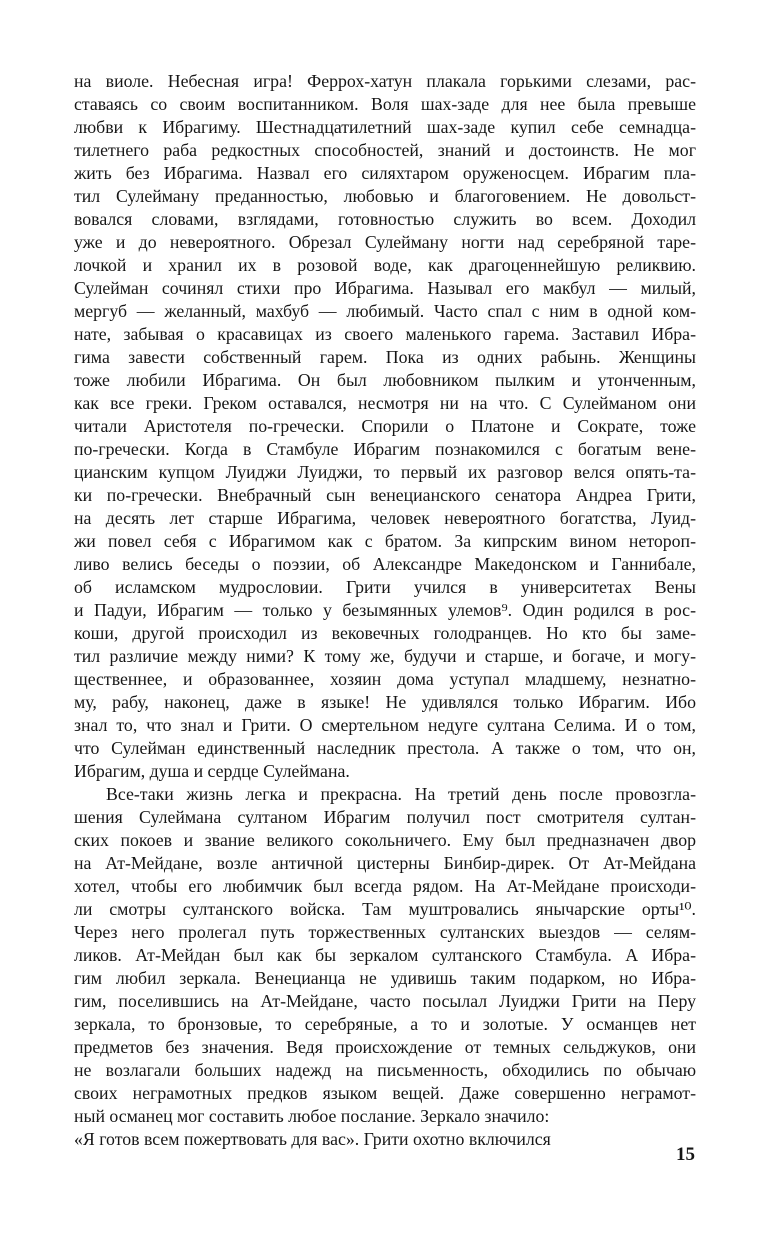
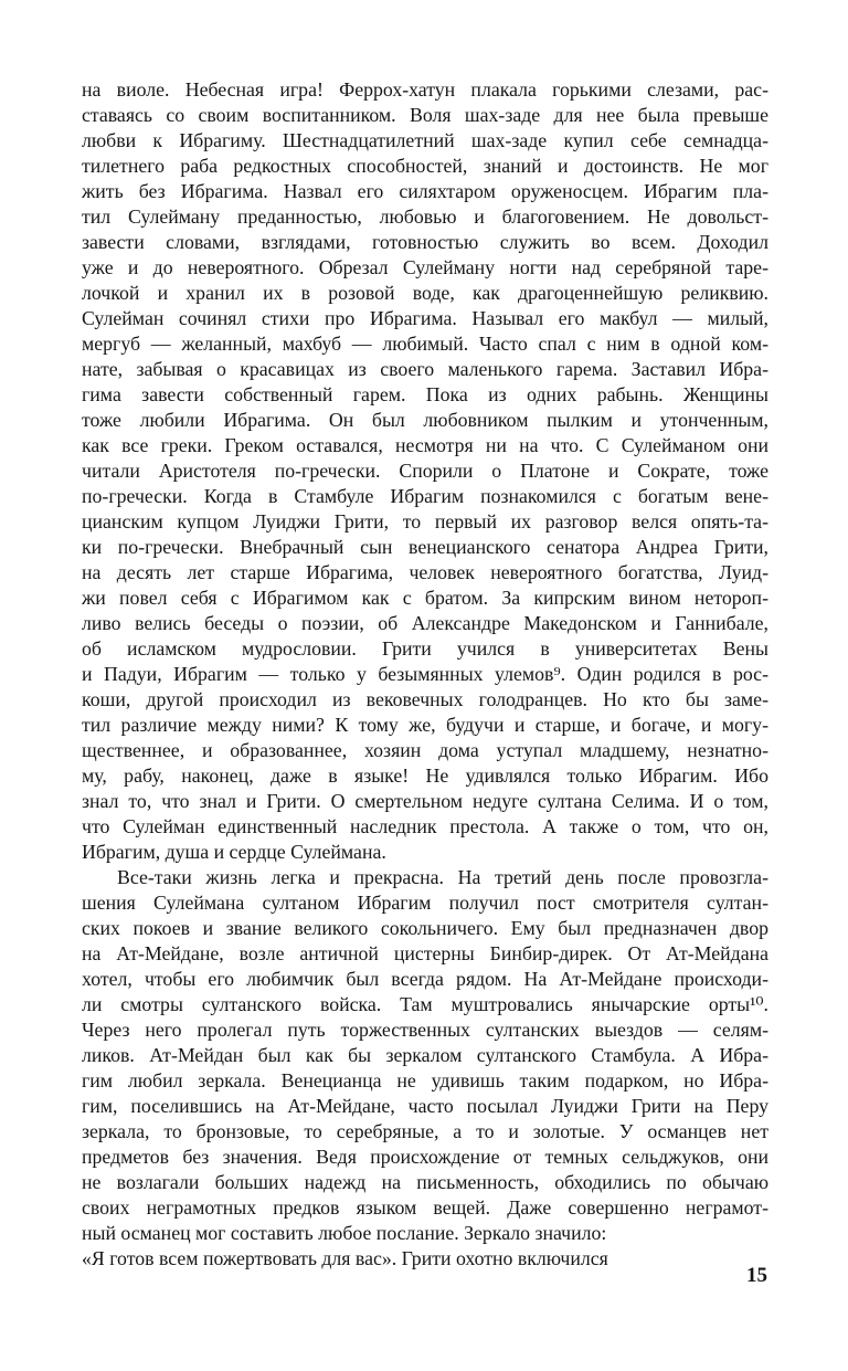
  на виоле. Небесная игра! Феррох-хатун плакала горькими слезами, рас-
  ставаясь со своим воспитанником. Воля шах-заде для нее была превыше
  любви к Ибрагиму. Шестнадцатилетний шах-заде купил себе семнадца-
  тилетнего раба редкостных способностей, знаний и достоинств. Не мог
  жить без Ибрагима. Назвал его силяхтаром оруженосцем. Ибрагим пла-
  тил Сулейману преданностью, любовью и благоговением. Не довольст-
- вовался словами, взглядами, готовностью служить во всем. Доходил
+ завести словами, взглядами, готовностью служить во всем. Доходил
  уже и до невероятного. Обрезал Сулейману ногти над серебряной таре-
  лочкой и хранил их в розовой воде, как драгоценнейшую реликвию.
  Сулейман сочинял стихи про Ибрагима. Называл его макбул — милый,
  мергуб — желанный, махбуб — любимый. Часто спал с ним в одной ком-
  нате, забывая о красавицах из своего маленького гарема. Заставил Ибра-
  гима завести собственный гарем. Пока из одних рабынь. Женщины
  тоже любили Ибрагима. Он был любовником пылким и утонченным,
  как все греки. Греком оставался, несмотря ни на что. С Сулейманом они
  читали Аристотеля по-гречески. Спорили о Платоне и Сократе, тоже
  по-гречески. Когда в Стамбуле Ибрагим познакомился с богатым вене-
- цианским купцом Луиджи Луиджи, то первый их разговор велся опять-та-
+ цианским купцом Луиджи Грити, то первый их разговор велся опять-та-
  ки по-гречески. Внебрачный сын венецианского сенатора Андреа Грити,
  на десять лет старше Ибрагима, человек невероятного богатства, Луид-
  жи повел себя с Ибрагимом как с братом. За кипрским вином нетороп-
  ливо велись беседы о поэзии, об Александре Македонском и Ганнибале,
  об исламском мудрословии. Грити учился в университетах Вены
  и Падуи, Ибрагим — только у безымянных улемов⁹. Один родился в рос-
  коши, другой происходил из вековечных голодранцев. Но кто бы заме-
  тил различие между ними? К тому же, будучи и старше, и богаче, и могу-
  щественнее, и образованнее, хозяин дома уступал младшему, незнатно-
  му, рабу, наконец, даже в языке! Не удивлялся только Ибрагим. Ибо
  знал то, что знал и Грити. О смертельном недуге султана Селима. И о том,
  что Сулейман единственный наследник престола. А также о том, что он,
  Ибрагим, душа и сердце Сулеймана.
  Все-таки жизнь легка и прекрасна. На третий день после провозгла-
  шения Сулеймана султаном Ибрагим получил пост смотрителя султан-
  ских покоев и звание великого сокольничего. Ему был предназначен двор
  на Ат-Мейдане, возле античной цистерны Бинбир-дирек. От Ат-Мейдана
  хотел, чтобы его любимчик был всегда рядом. На Ат-Мейдане происходи-
  ли смотры султанского войска. Там муштровались янычарские орты¹⁰.
  Через него пролегал путь торжественных султанских выездов — селям-
  ликов. Ат-Мейдан был как бы зеркалом султанского Стамбула. А Ибра-
  гим любил зеркала. Венецианца не удивишь таким подарком, но Ибра-
  гим, поселившись на Ат-Мейдане, часто посылал Луиджи Грити на Перу
  зеркала, то бронзовые, то серебряные, а то и золотые. У османцев нет
  предметов без значения. Ведя происхождение от темных сельджуков, они
  не возлагали больших надежд на письменность, обходились по обычаю
  своих неграмотных предков языком вещей. Даже совершенно неграмот-
  ный османец мог составить любое послание. Зеркало значило:
  «Я готов всем пожертвовать для вас». Грити охотно включился
  15
